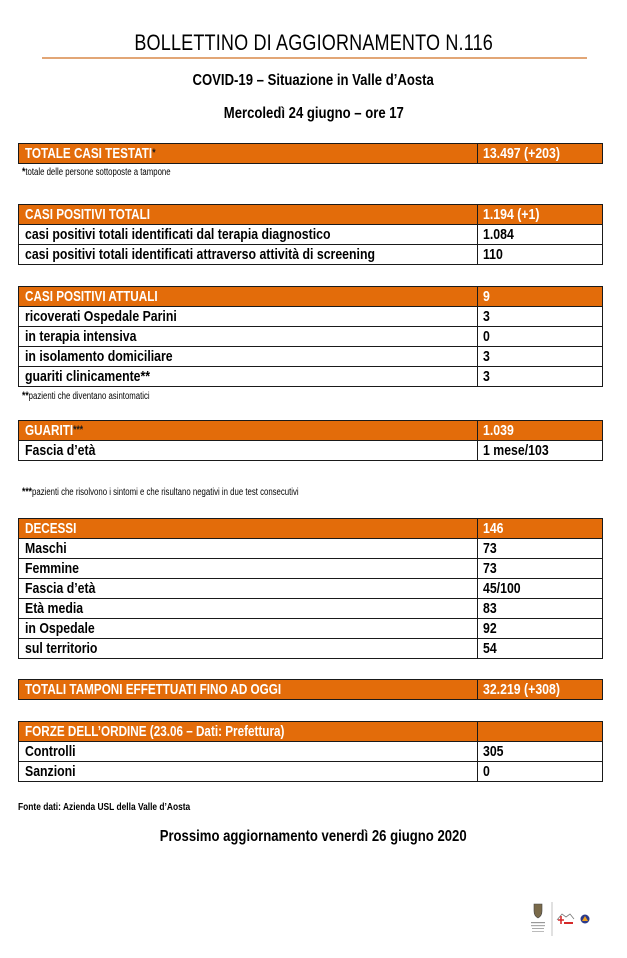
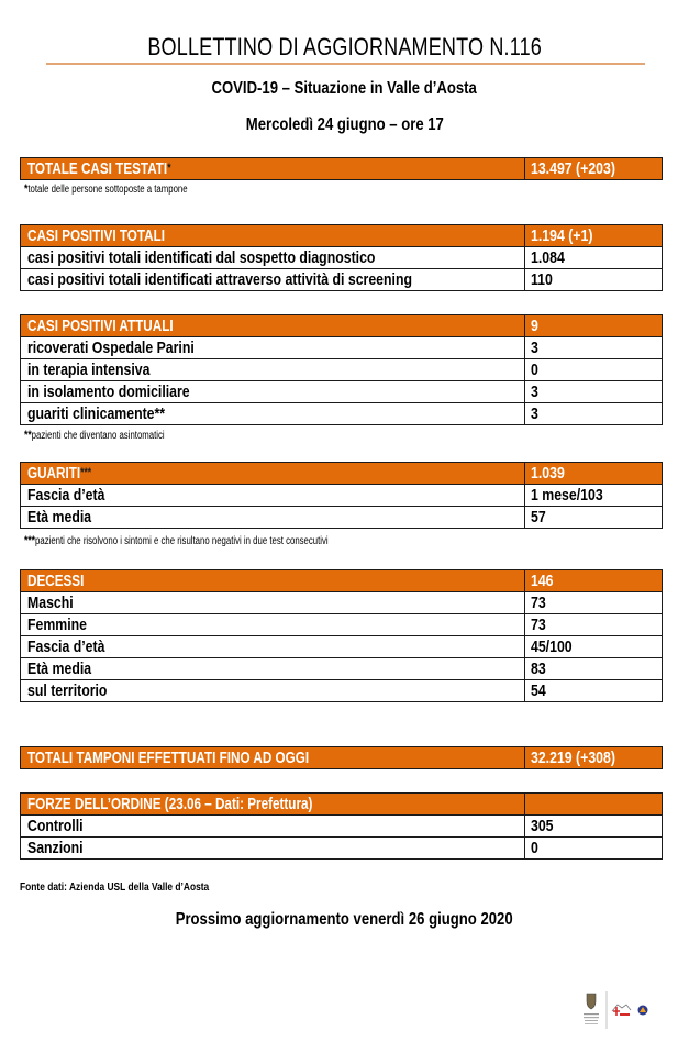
  BOLLETTINO DI AGGIORNAMENTO N.116
  COVID-19 – Situazione in Valle d’Aosta
  Mercoledì 24 giugno – ore 17
  TOTALE CASI TESTATI*	13.497 (+203)
  *totale delle persone sottoposte a tampone
  CASI POSITIVI TOTALI	1.194 (+1)
- casi positivi totali identificati dal terapia diagnostico	1.084
+ casi positivi totali identificati dal sospetto diagnostico	1.084
  casi positivi totali identificati attraverso attività di screening	110
  CASI POSITIVI ATTUALI	9
  ricoverati Ospedale Parini	3
  in terapia intensiva	0
  in isolamento domiciliare	3
  guariti clinicamente**	3
  **pazienti che diventano asintomatici
  GUARITI***	1.039
  Fascia d’età	1 mese/103
+ Età media	57
  ***pazienti che risolvono i sintomi e che risultano negativi in due test consecutivi
  DECESSI	146
  Maschi	73
  Femmine	73
  Fascia d’età	45/100
  Età media	83
- in Ospedale	92
  sul territorio	54
  TOTALI TAMPONI EFFETTUATI FINO AD OGGI	32.219 (+308)
  FORZE DELL’ORDINE (23.06 – Dati: Prefettura)
  Controlli	305
  Sanzioni	0
  Fonte dati: Azienda USL della Valle d’Aosta
  Prossimo aggiornamento venerdì 26 giugno 2020
